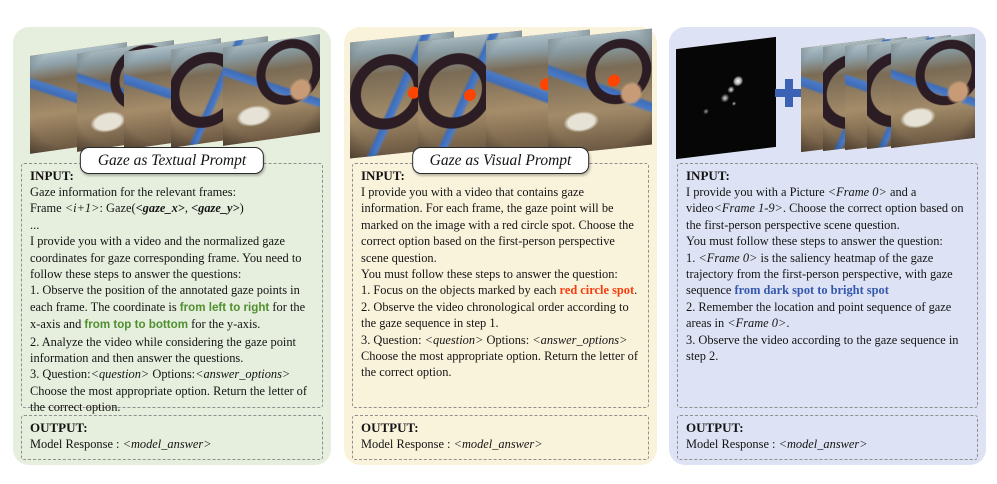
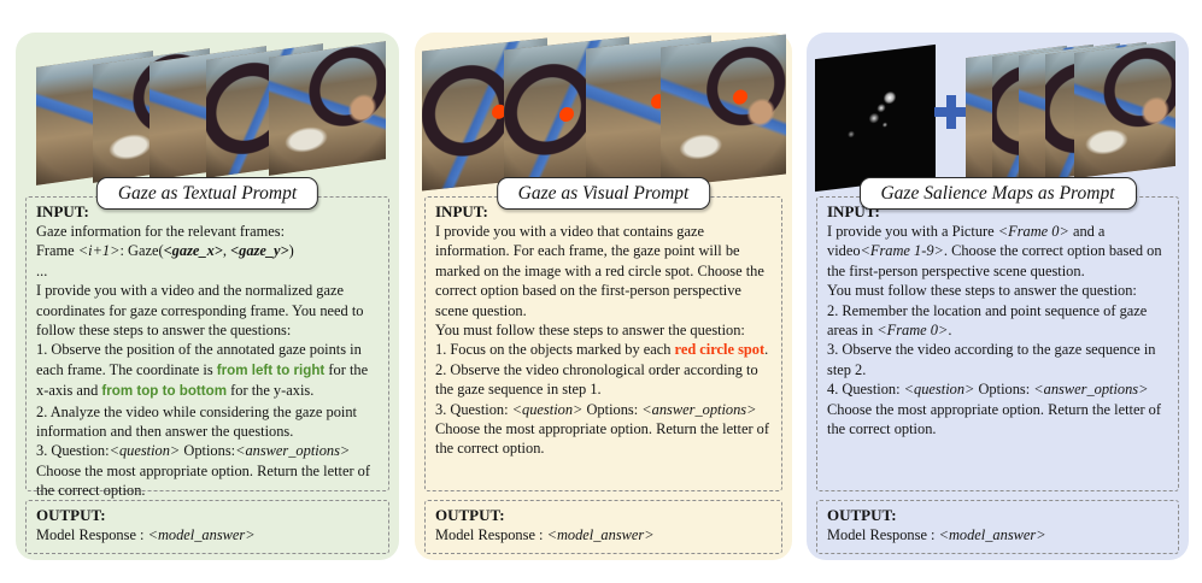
  Gaze as Textual Prompt
  INPUT:
  Gaze information for the relevant frames:
  Frame <i+1>: Gaze(<gaze_x>, <gaze_y>)
  ...
  I provide you with a video and the normalized gaze coordinates for gaze corresponding frame. You need to follow these steps to answer the questions:
  1. Observe the position of the annotated gaze points in each frame. The coordinate is from left to right for the x-axis and from top to bottom for the y-axis.
  2. Analyze the video while considering the gaze point information and then answer the questions.
  3. Question:<question> Options:<answer_options> Choose the most appropriate option. Return the letter of the correct option.
  OUTPUT:
  Model Response : <model_answer>
  Gaze as Visual Prompt
  INPUT:
  I provide you with a video that contains gaze information. For each frame, the gaze point will be marked on the image with a red circle spot. Choose the correct option based on the first-person perspective scene question.
  You must follow these steps to answer the question:
  1. Focus on the objects marked by each red circle spot.
  2. Observe the video chronological order according to the gaze sequence in step 1.
  3. Question: <question> Options: <answer_options> Choose the most appropriate option. Return the letter of the correct option.
  OUTPUT:
  Model Response : <model_answer>
+ Gaze Salience Maps as Prompt
  INPUT:
  I provide you with a Picture <Frame 0> and a video<Frame 1-9>. Choose the correct option based on the first-person perspective scene question.
  You must follow these steps to answer the question:
- 1. <Frame 0> is the saliency heatmap of the gaze trajectory from the first-person perspective, with gaze sequence from dark spot to bright spot
  2. Remember the location and point sequence of gaze areas in <Frame 0>.
  3. Observe the video according to the gaze sequence in step 2.
+ 4. Question: <question> Options: <answer_options> Choose the most appropriate option. Return the letter of the correct option.
  OUTPUT:
  Model Response : <model_answer>
